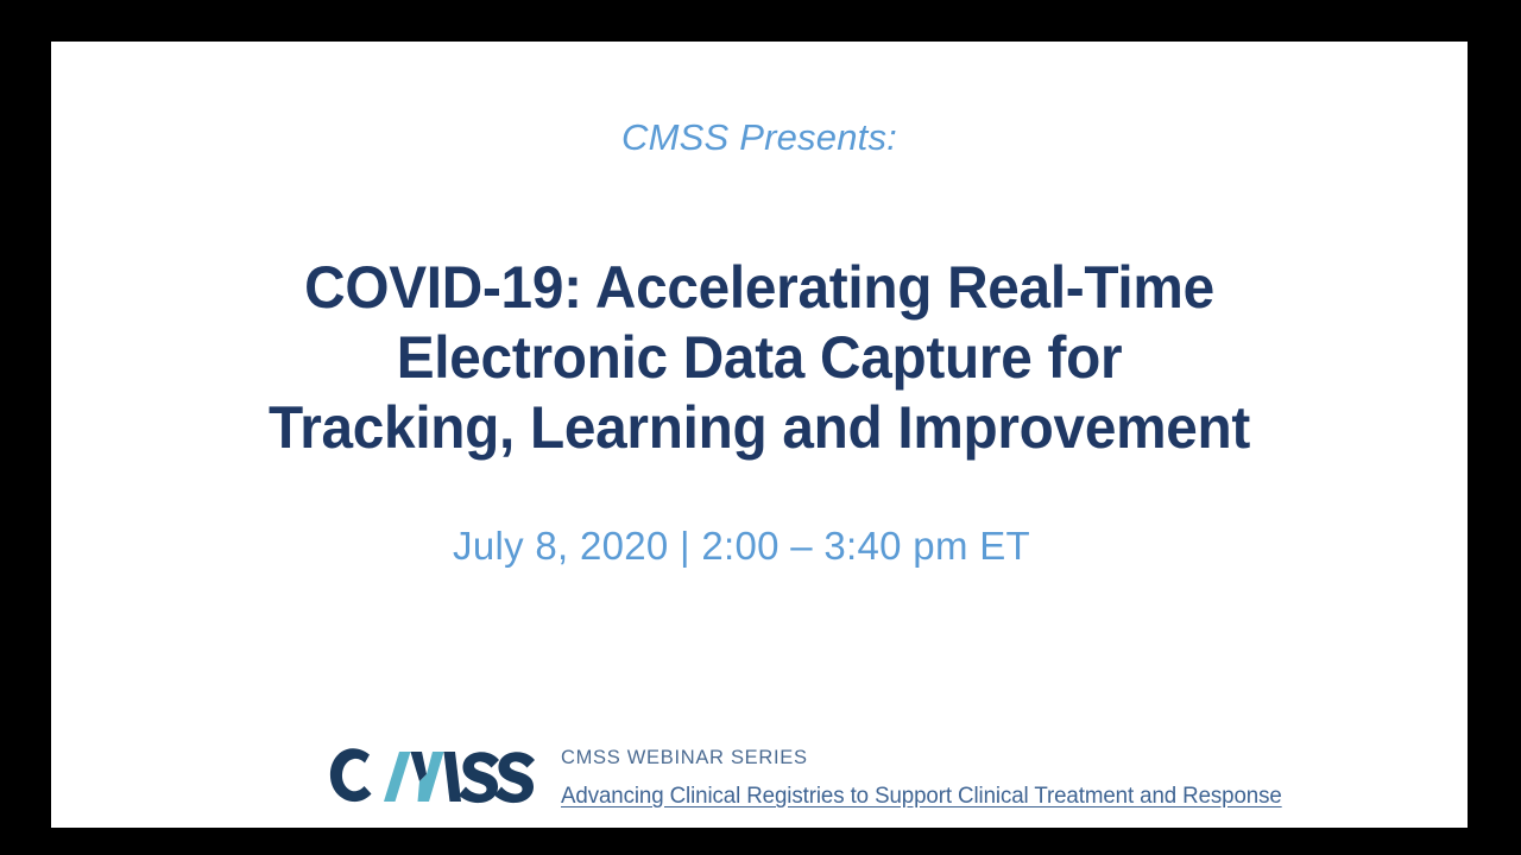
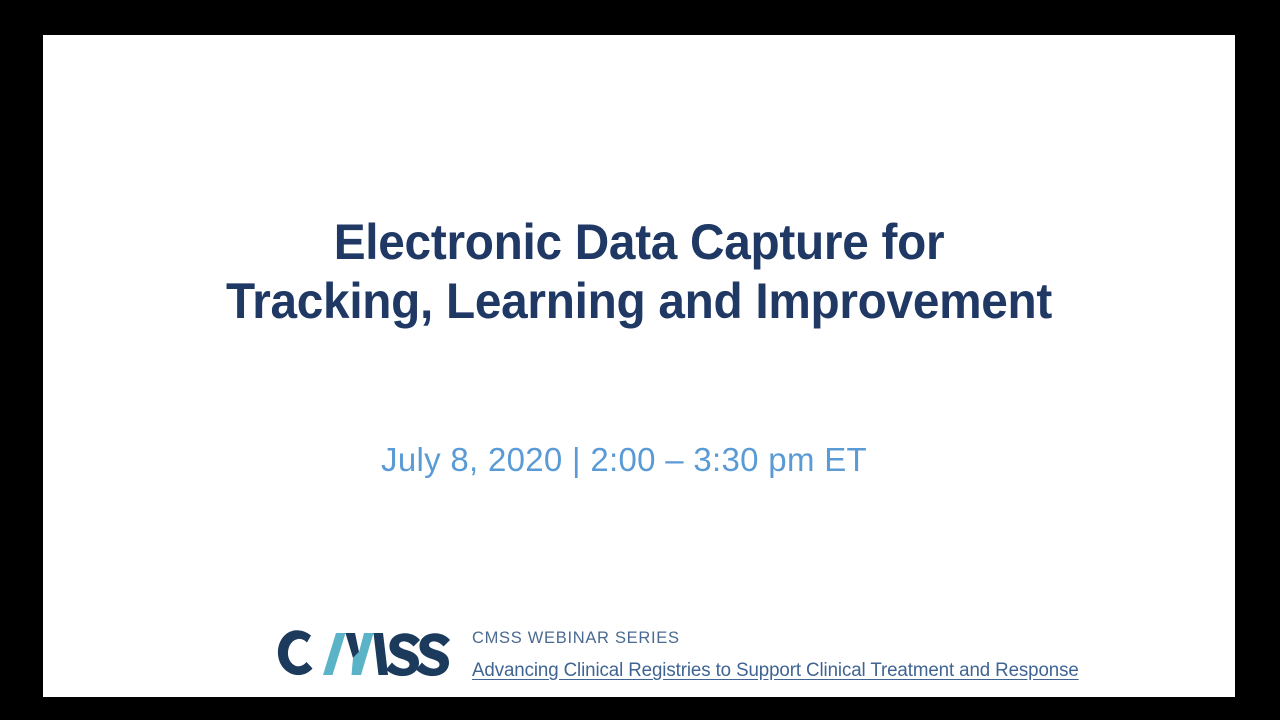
- CMSS Presents:
- COVID-19: Accelerating Real-Time
  Electronic Data Capture for
  Tracking, Learning and Improvement
- July 8, 2020 | 2:00 – 3:40 pm ET
+ July 8, 2020 | 2:00 – 3:30 pm ET
  CMSS WEBINAR SERIES
  Advancing Clinical Registries to Support Clinical Treatment and Response
